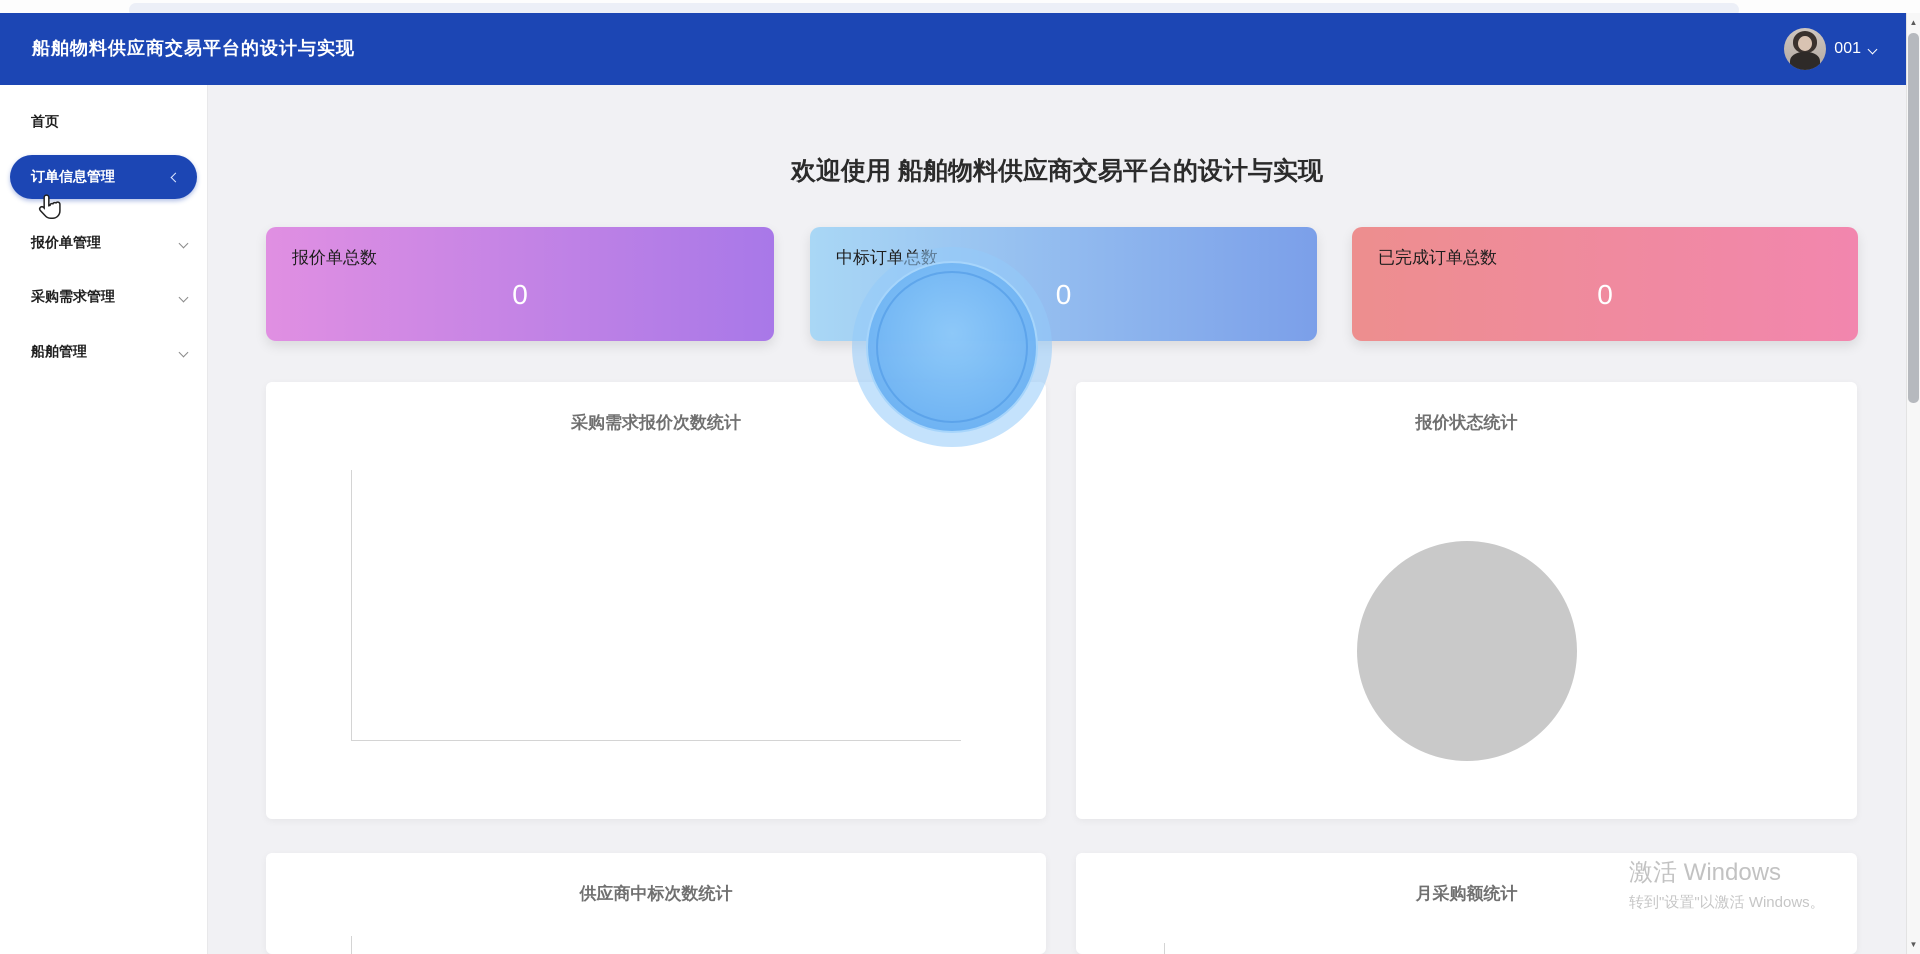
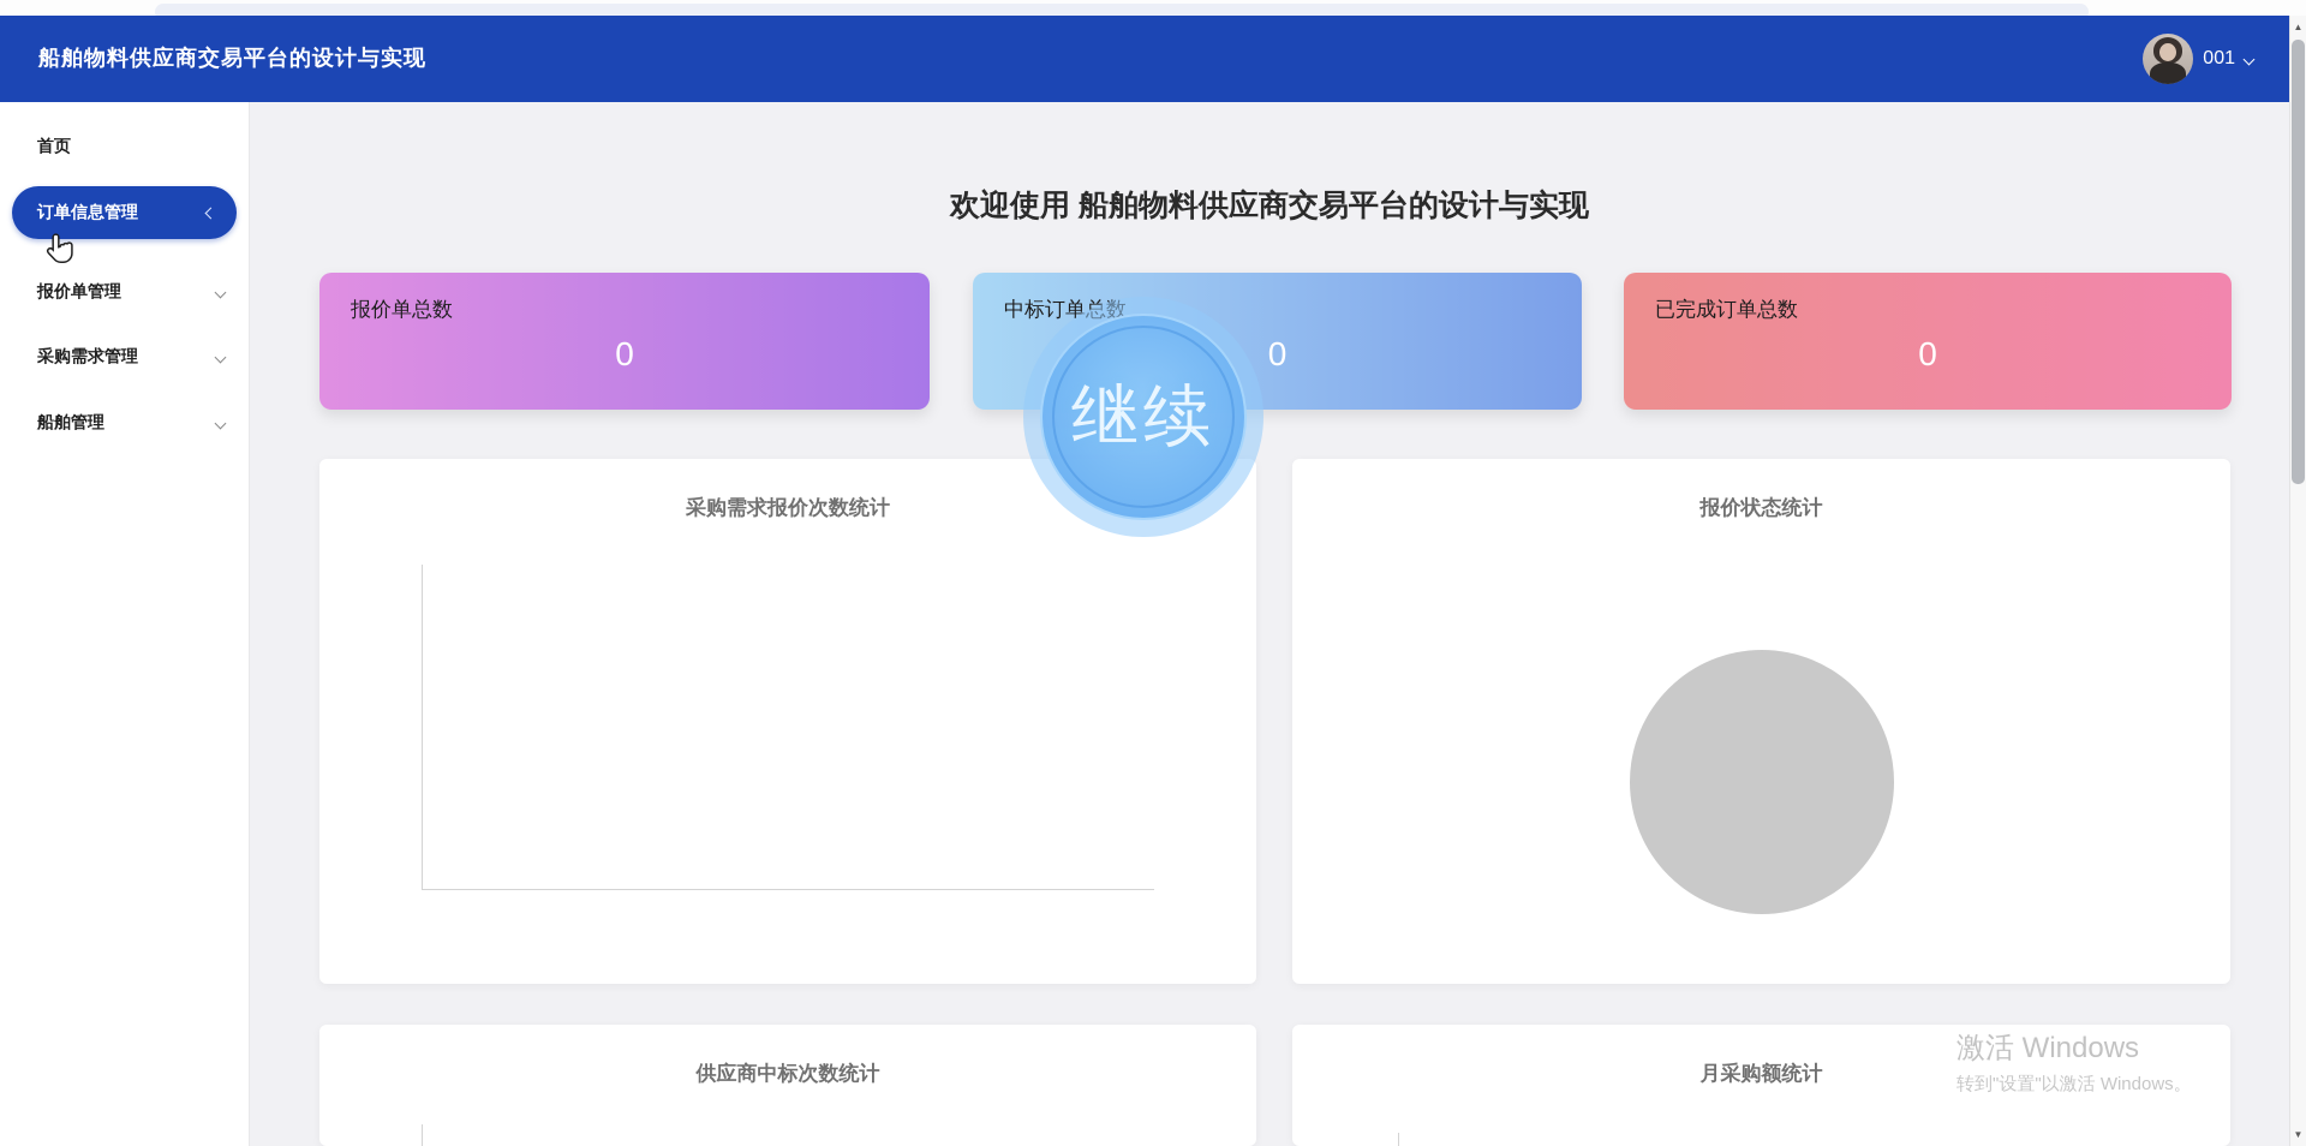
  船舶物料供应商交易平台的设计与实现
  001
  首页
  订单信息管理
  报价单管理
  采购需求管理
  船舶管理
  欢迎使用 船舶物料供应商交易平台的设计与实现
  报价单总数
  0
  中标订单总数
  0
  已完成订单总数
  0
+ 继续
  采购需求报价次数统计
  报价状态统计
  供应商中标次数统计
  月采购额统计
  激活 Windows
  转到"设置"以激活 Windows。
  ▲
  ▼
